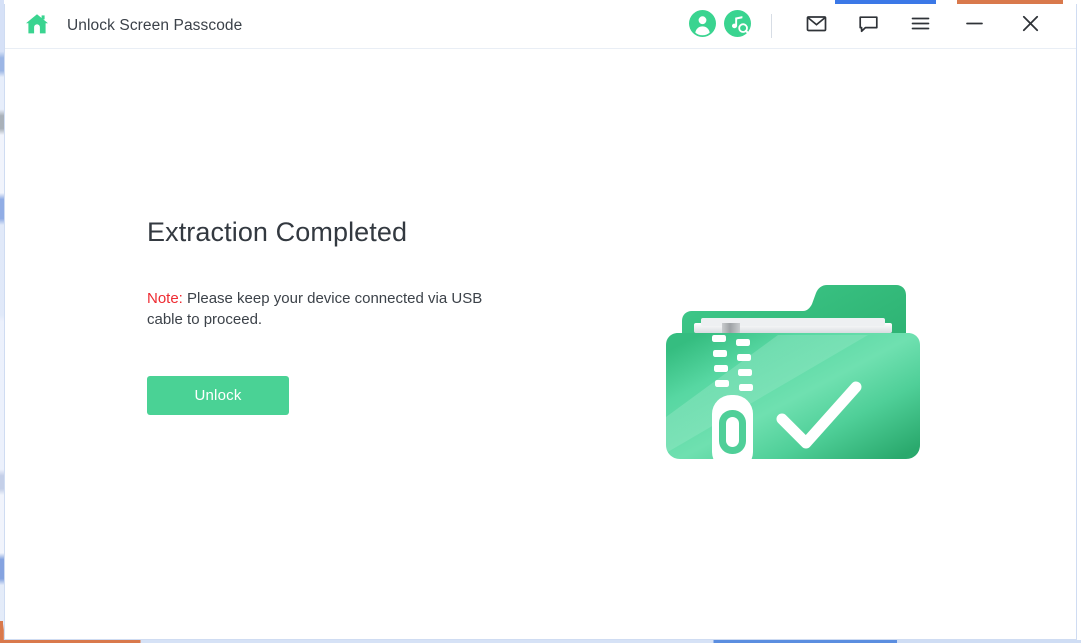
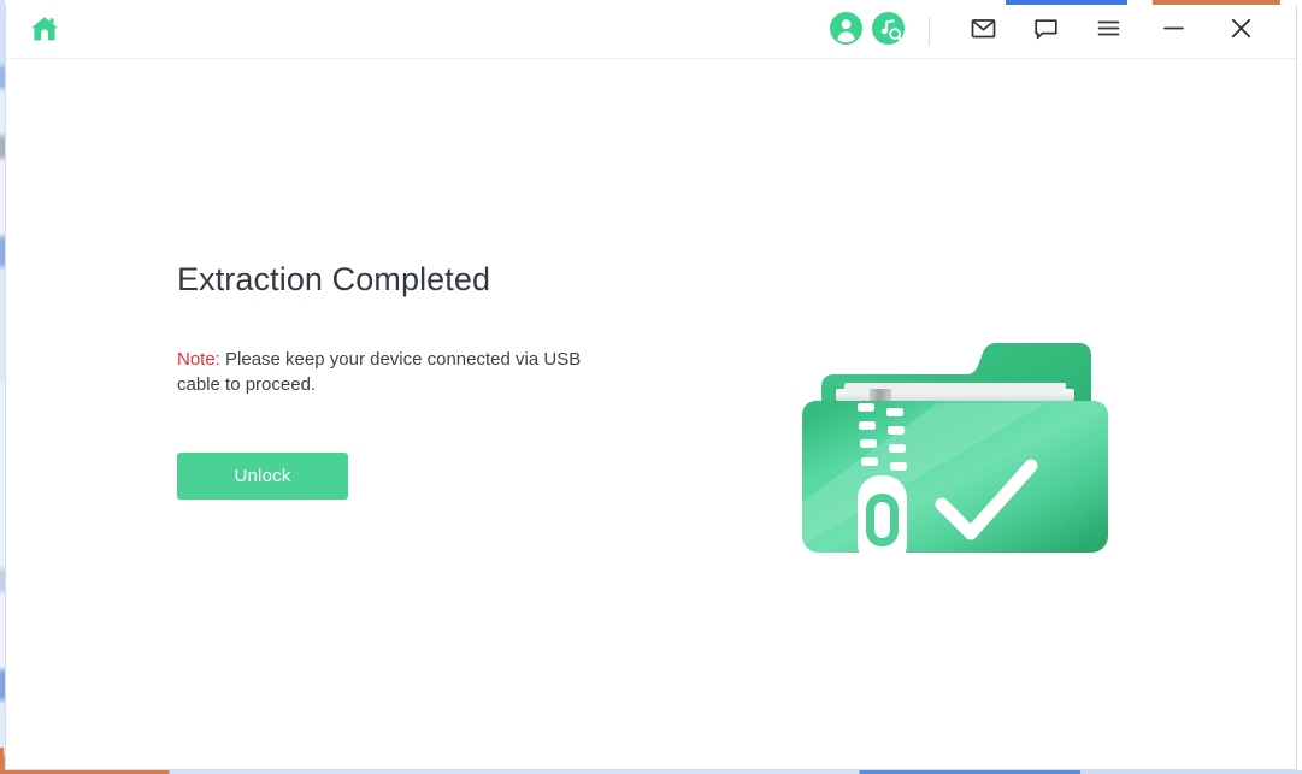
- Unlock Screen Passcode
  Extraction Completed
  Note: Please keep your device connected via USB cable to proceed.
  Unlock
